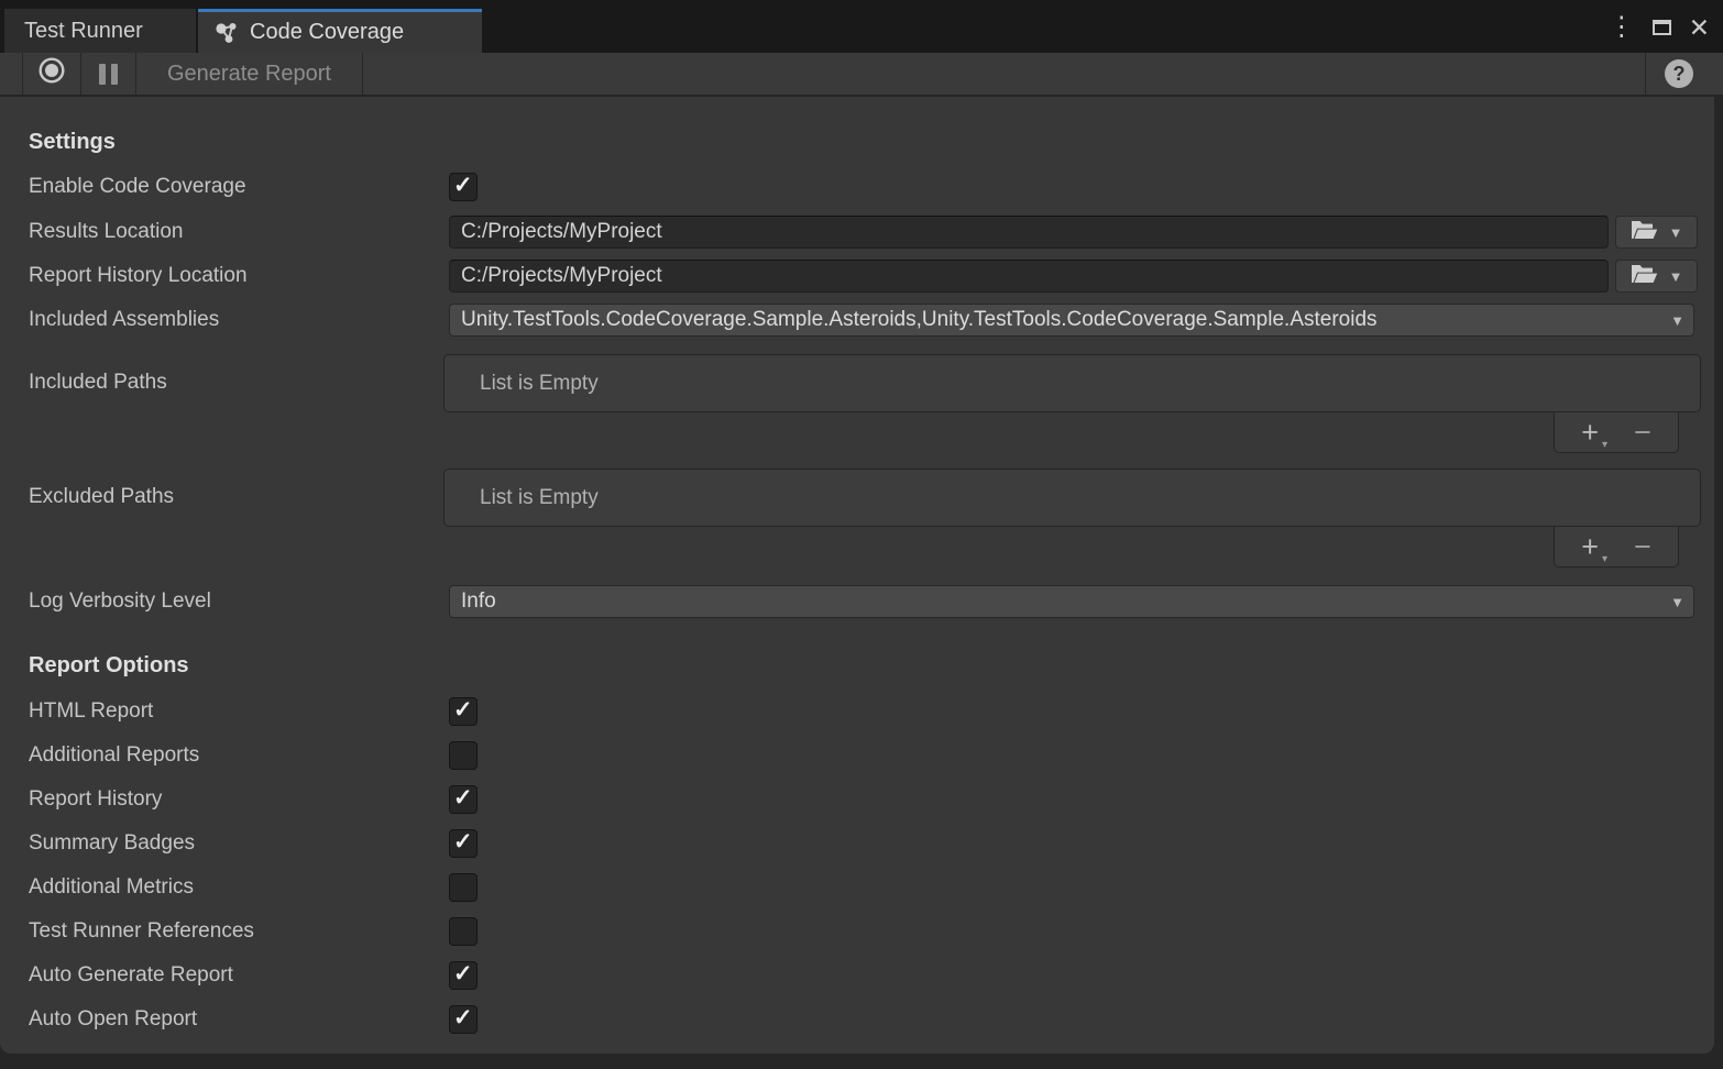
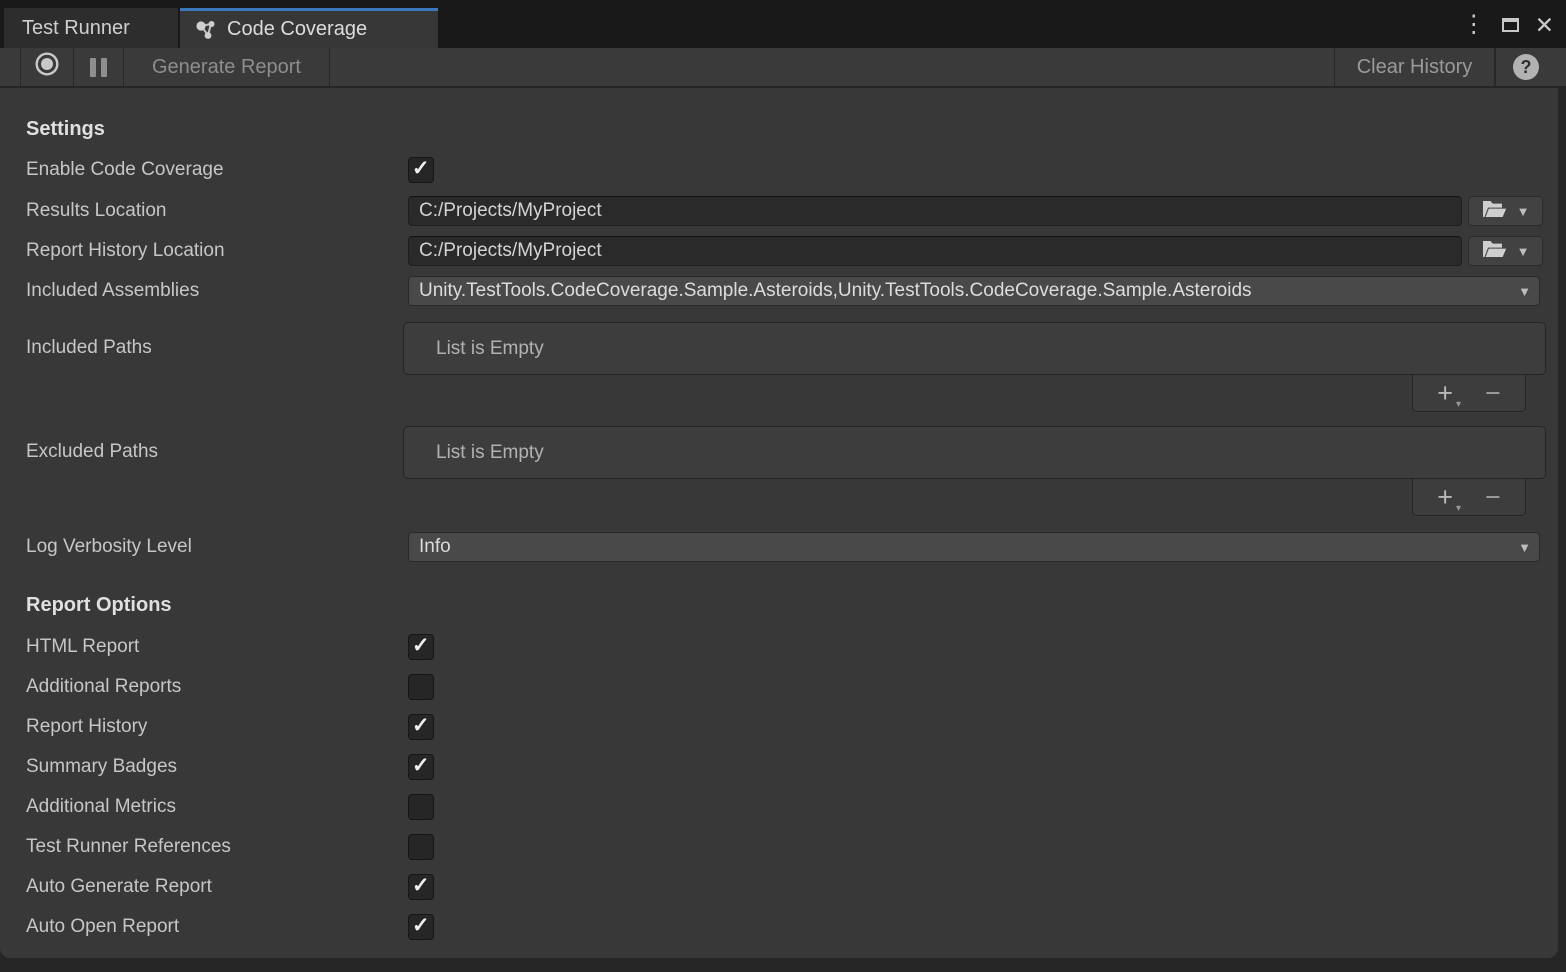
  Test Runner
  Code Coverage
  ⋮
  ✕
  Generate Report
+ Clear History
  ?
  Settings
  Enable Code Coverage
  ✓
  Results Location
  C:/Projects/MyProject
  ▼
  Report History Location
  C:/Projects/MyProject
  ▼
  Included Assemblies
  Unity.TestTools.CodeCoverage.Sample.Asteroids,Unity.TestTools.CodeCoverage.Sample.Asteroids
  ▼
  Included Paths
  List is Empty
  +
  ▾
  −
  Excluded Paths
  List is Empty
  +
  ▾
  −
  Log Verbosity Level
  Info
  ▼
  Report Options
  HTML Report
  ✓
  Additional Reports
  Report History
  ✓
  Summary Badges
  ✓
  Additional Metrics
  Test Runner References
  Auto Generate Report
  ✓
  Auto Open Report
  ✓
